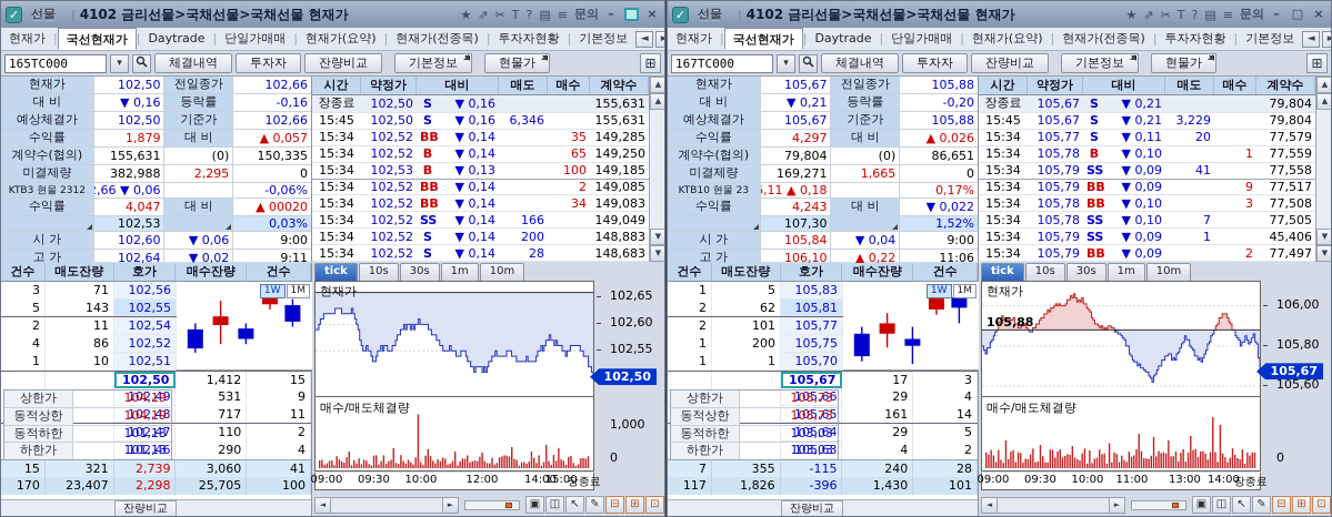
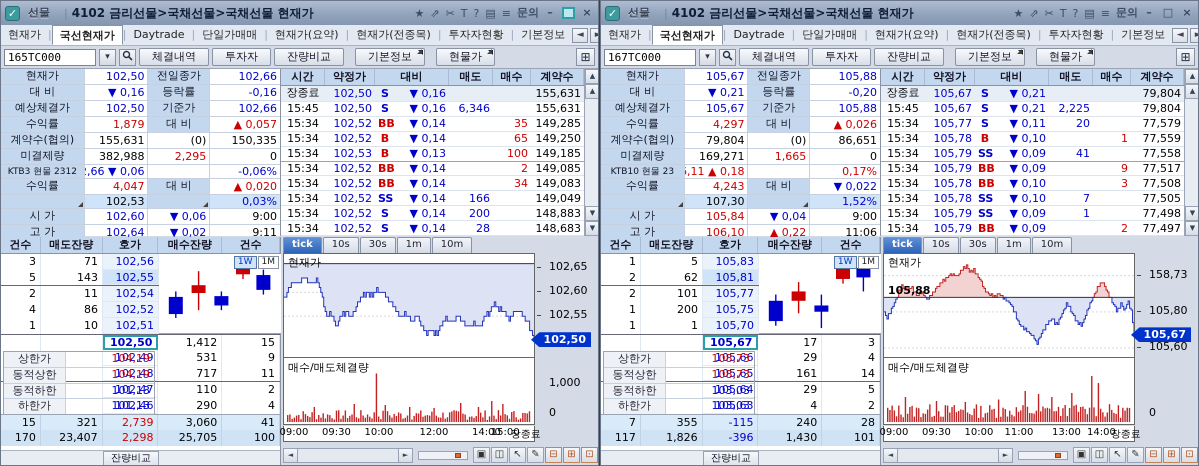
  ✓
  선물
  |
  4102 금리선물>국채선물>국채선물 현재가
  ★
  ⇗
  ✂
  T
  ?
  ▤
  ≡
  문의
  –
  ×
  현재가
  |
  국선현재가
  |
  Daytrade
  |
  단일가매매
  |
  현재가(요약)
  |
  현재가(전종목)
  |
  투자자현황
  |
  기본정보
  ◄
  165TC000
  ▾
  체결내역
  투자자
  잔량비교
  기본정보
  현물가
  ⊞
  현재가
  102,50
  전일종가
  102,66
  대 비
  ▼ 0,16
  등락률
  -0,16
  예상체결가
  102,50
  기준가
  102,66
  수익률
  1,879
  대 비
  ▲ 0,057
  계약수(협의)
  155,631
  (0)
  150,335
  미결제량
  382,988
  2,295
  0
  KTB3 현물 2312
  ,66 ▼ 0,06
  -0,06%
  수익률
  4,047
  대 비
- ▲ 00020
+ ▲ 0,020
  102,53
  0,03%
  시 가
  102,60
  ▼ 0,06
  9:00
  고 가
  102,64
  ▼ 0,02
  9:11
  시간
  약정가
  대비
  매도
  매수
  계약수
  장종료
  102,50
  S
  ▼ 0,16
  155,631
  15:45
  102,50
  S
  ▼ 0,16
  6,346
  155,631
  15:34
  102,52
  BB
  ▼ 0,14
  35
  149,285
  15:34
  102,52
  B
  ▼ 0,14
  65
  149,250
  15:34
  102,53
  B
  ▼ 0,13
  100
  149,185
  15:34
  102,52
  BB
  ▼ 0,14
  2
  149,085
  15:34
  102,52
  BB
  ▼ 0,14
  34
  149,083
  15:34
  102,52
  SS
  ▼ 0,14
  166
  149,049
  15:34
  102,52
  S
  ▼ 0,14
  200
  148,883
  15:34
  102,52
  S
  ▼ 0,14
  28
  148,683
  ▲
  ▲
  ▼
  ▼
  건수
  매도잔량
  호가
  매수잔량
  건수
  3
  71
  102,56
  5
  143
  102,55
  2
  11
  102,54
  4
  86
  102,52
  1
  10
  102,51
  1W
  1M
  102,50
  1,412
  15
  102,49
  531
  9
  102,48
  717
  11
  102,47
  110
  2
  102,46
  290
  4
  상한가
  104,19
  동적상한
  104,19
  동적하한
  101,13
  하한가
  101,13
  15
  321
  2,739
  3,060
  41
  170
  23,407
  2,298
  25,705
  100
  잔량비교
  tick
  10s
  30s
  1m
  10m
  현재가
  매수/매도체결량
  102,65
  102,60
  102,55
  1,000
  0
  102,50
  09:00
  09:30
  10:00
  12:00
  14:00
  15:00
  장종료
  ◄
  ►
  ▣
  ◫
  ↖
  ✎
  ⊟
  ⊞
  ⊡
  ✓
  선물
  |
  4102 금리선물>국채선물>국채선물 현재가
  ★
  ⇗
  ✂
  T
  ?
  ▤
  ≡
  문의
  –
  □
  ×
  현재가
  |
  국선현재가
  |
  Daytrade
  |
  단일가매매
  |
  현재가(요약)
  |
  현재가(전종목)
  |
  투자자현황
  |
  기본정보
  ◄
  167TC000
  ▾
  체결내역
  투자자
  잔량비교
  기본정보
  현물가
  ⊞
  현재가
  105,67
  전일종가
  105,88
  대 비
  ▼ 0,21
  등락률
  -0,20
  예상체결가
  105,67
  기준가
  105,88
  수익률
  4,297
  대 비
  ▲ 0,026
  계약수(협의)
  79,804
  (0)
  86,651
  미결제량
  169,271
  1,665
  0
  KTB10 현물 23
  ,11 ▲ 0,18
  0,17%
  수익률
  4,243
  대 비
  ▼ 0,022
  107,30
  1,52%
  시 가
  105,84
  ▼ 0,04
  9:00
  고 가
  106,10
  ▲ 0,22
  11:06
  시간
  약정가
  대비
  매도
  매수
  계약수
  장종료
  105,67
  S
  ▼ 0,21
  79,804
  15:45
  105,67
  S
  ▼ 0,21
- 3,229
+ 2,225
  79,804
  15:34
  105,77
  S
  ▼ 0,11
  20
  77,579
  15:34
  105,78
  B
  ▼ 0,10
  1
  77,559
  15:34
  105,79
  SS
  ▼ 0,09
  41
  77,558
  15:34
  105,79
  BB
  ▼ 0,09
  9
  77,517
  15:34
  105,78
  BB
  ▼ 0,10
  3
  77,508
  15:34
  105,78
  SS
  ▼ 0,10
  7
  77,505
  15:34
  105,79
  SS
  ▼ 0,09
  1
- 45,406
+ 77,498
  15:34
  105,79
  BB
  ▼ 0,09
  2
  77,497
  ▲
  ▲
  ▼
  ▼
  건수
  매도잔량
  호가
  매수잔량
  건수
  1
  5
  105,83
  2
  62
  105,81
  2
  101
  105,77
  1
  200
  105,75
  1
  1
  105,70
  1W
  1M
  105,67
  17
  3
  105,66
  29
  4
  105,65
  161
  14
  105,64
  29
  5
  105,63
  4
  2
  상한가
  108,73
  동적상한
  108,73
  동적하한
  103,03
  하한가
  103,03
  7
  355
  -115
  240
  28
  117
  1,826
  -396
  1,430
  101
  잔량비교
  tick
  10s
  30s
  1m
  10m
  현재가
  105,88
  매수/매도체결량
- 106,00
+ 158,73
  105,80
  105,60
  0
  105,67
  09:00
  09:30
  10:00
  11:00
  13:00
  14:00
  장종료
  ◄
  ►
  ▣
  ◫
  ↖
  ✎
  ⊟
  ⊞
  ⊡
